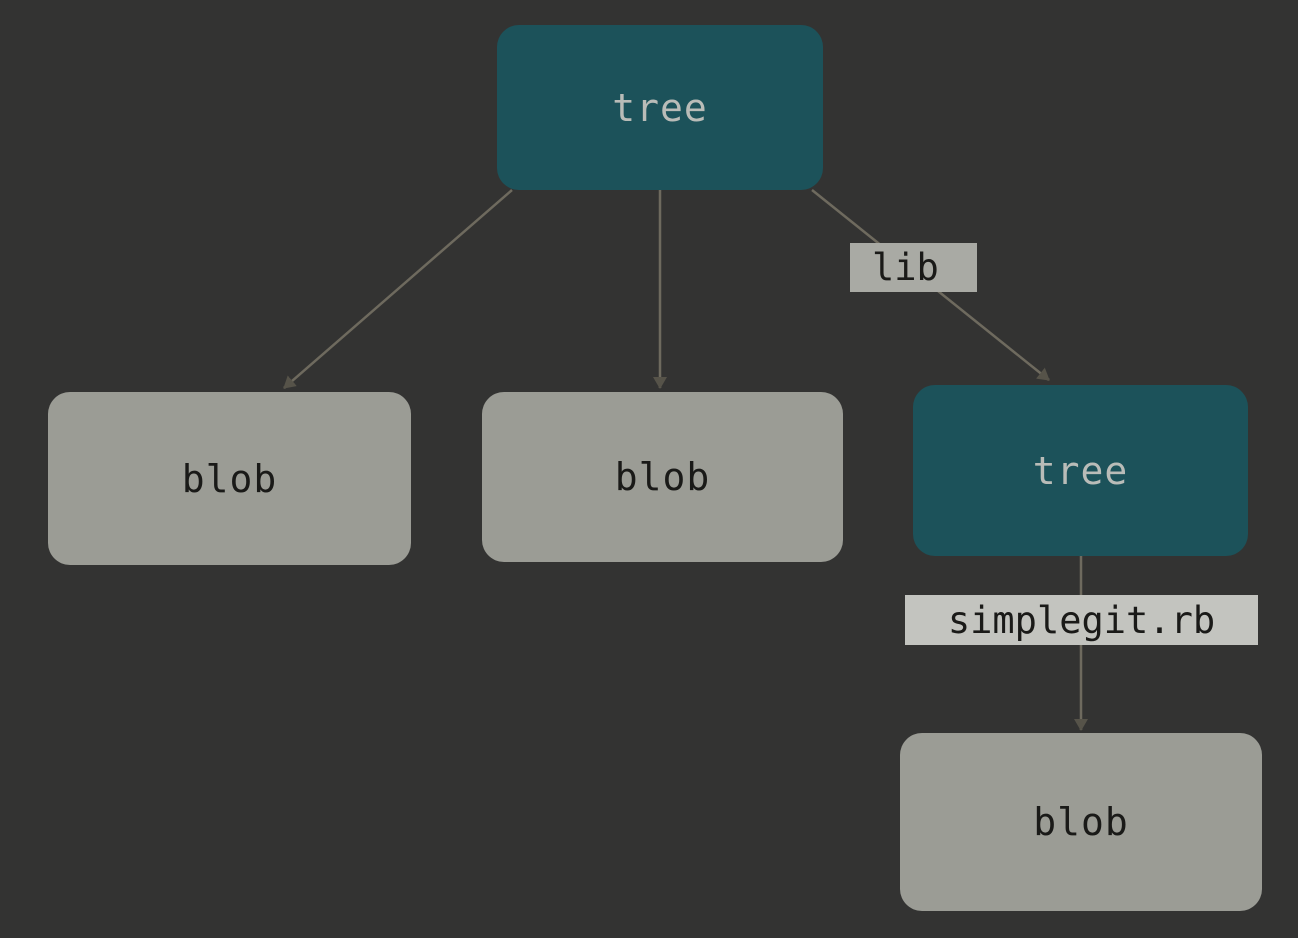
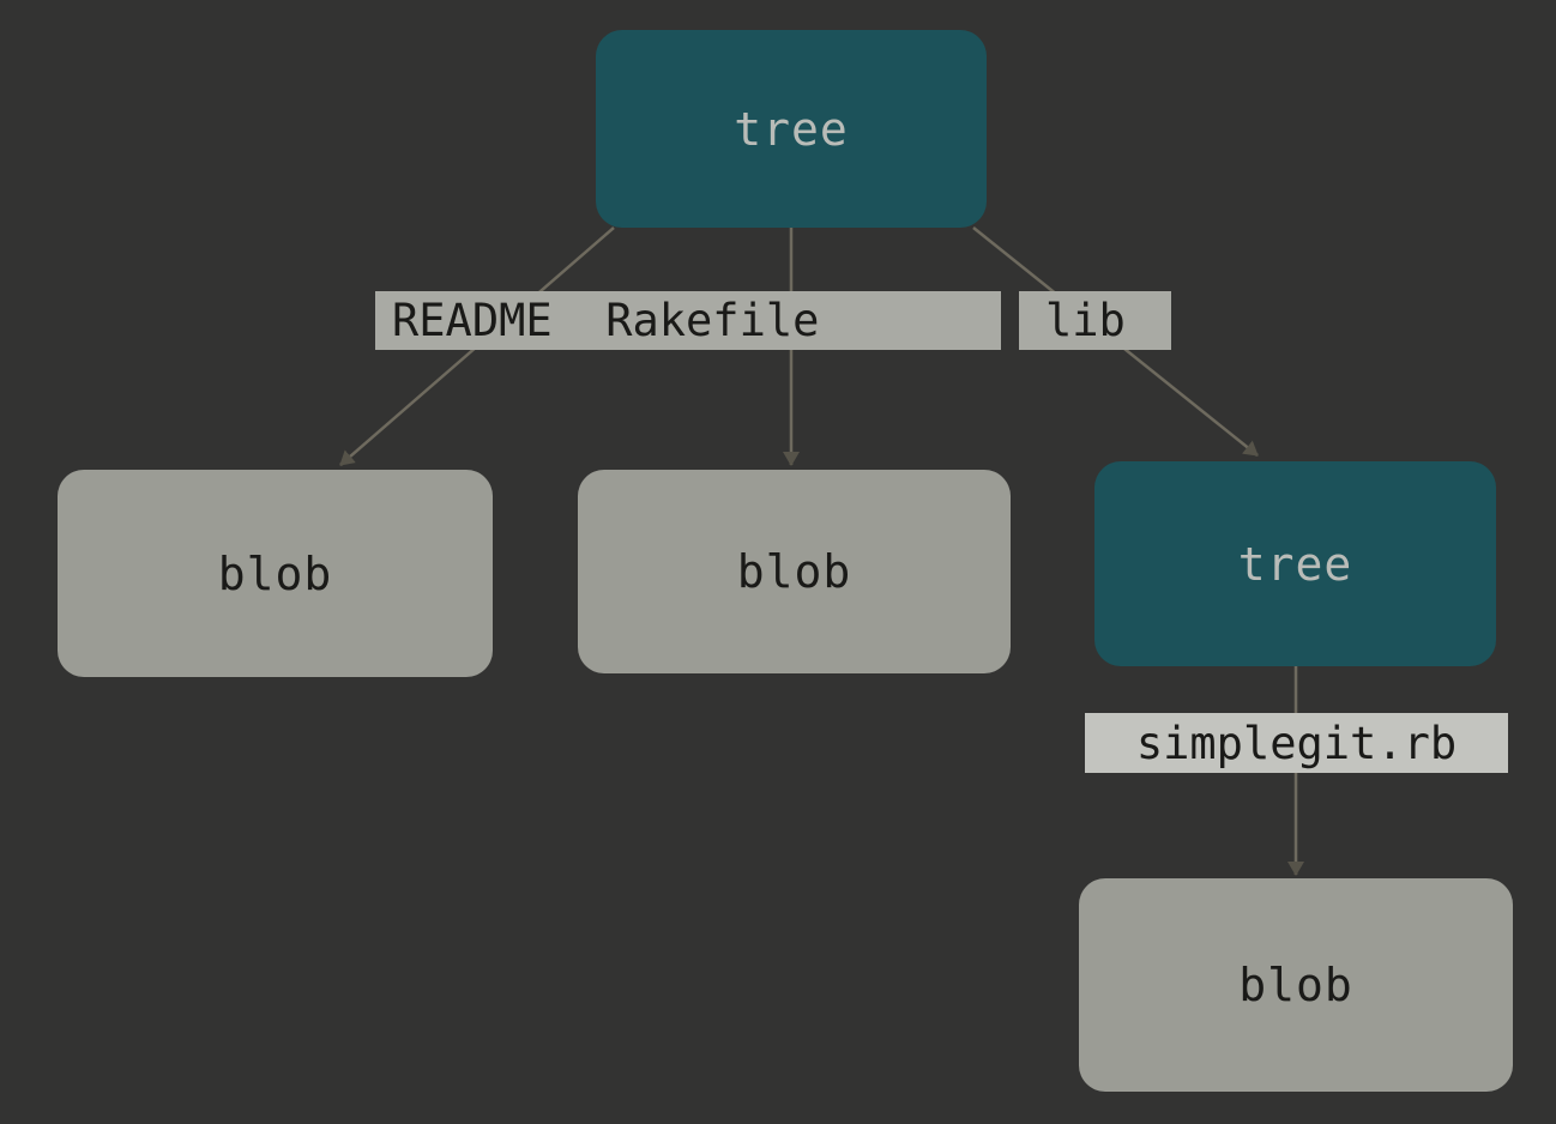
  tree
  blob
  blob
  tree
  blob
+ README Rakefile
  lib
  simplegit.rb
